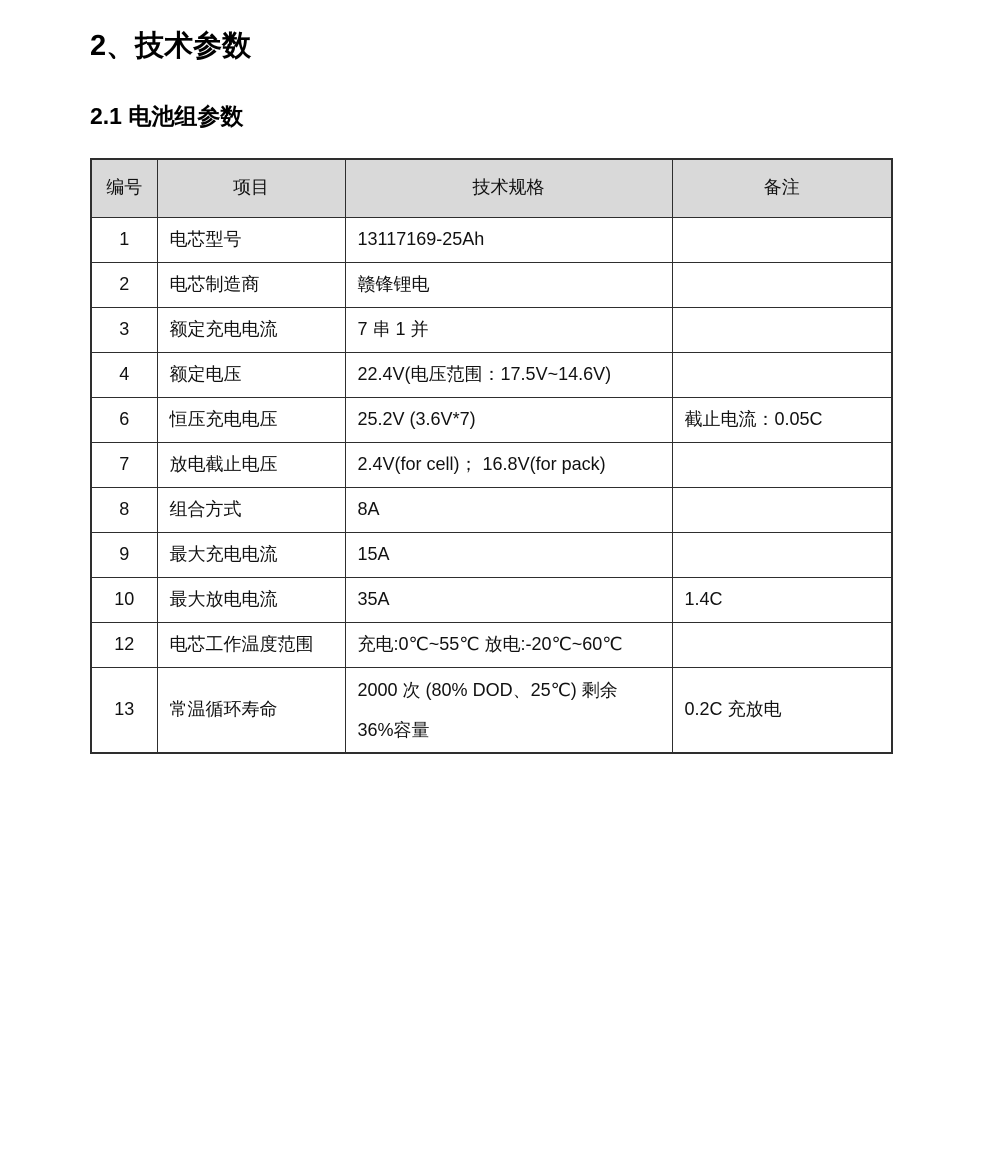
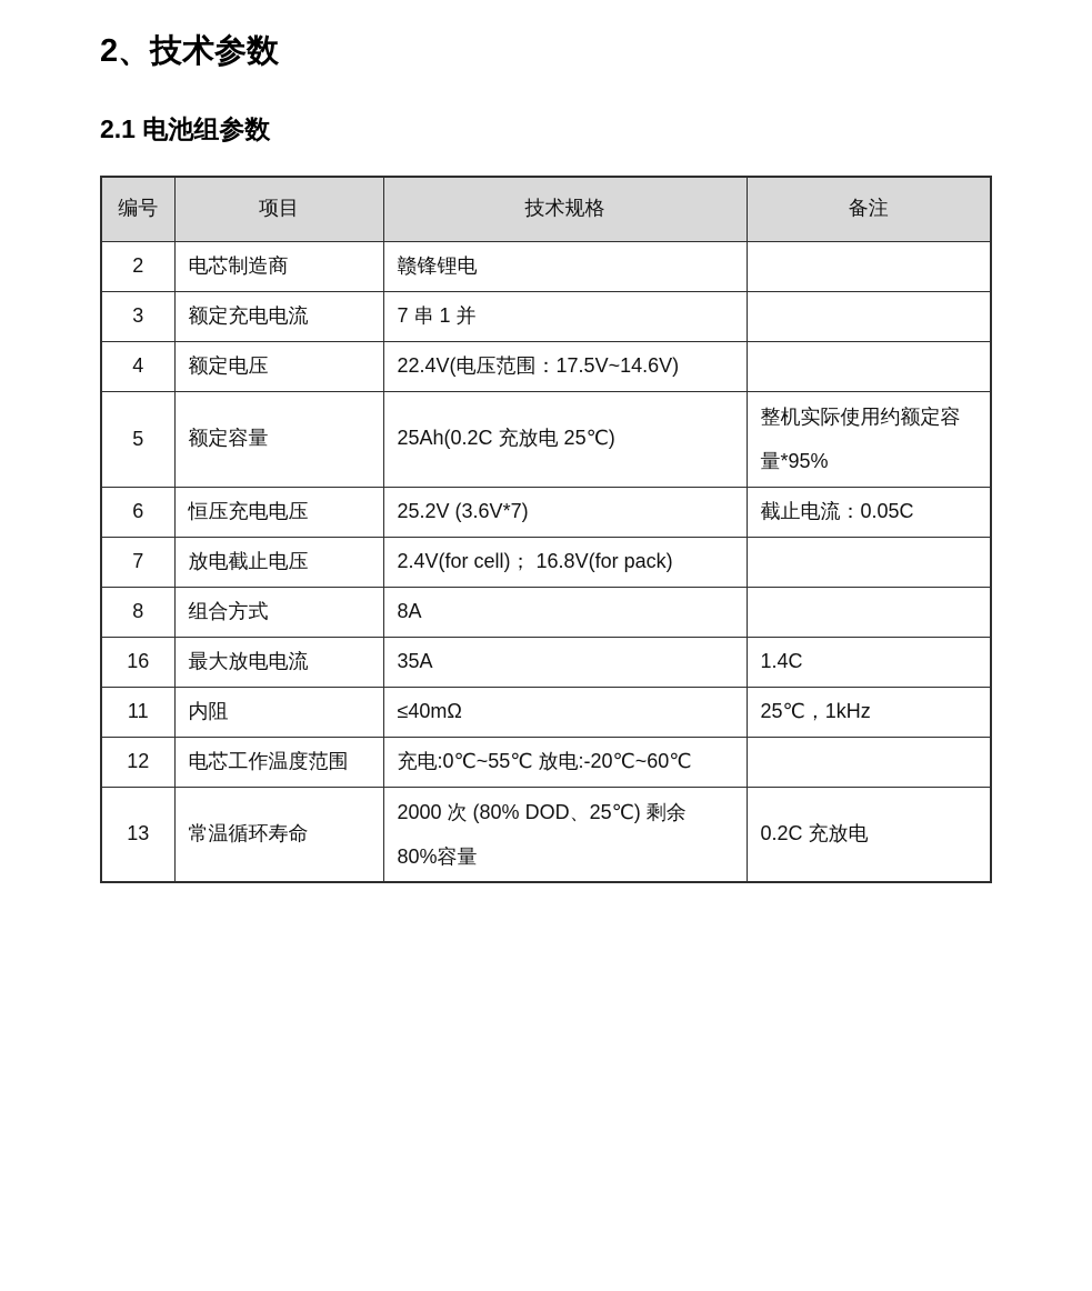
  2、技术参数
  2.1 电池组参数
  编号	项目	技术规格	备注
- 1	电芯型号	13117169-25Ah
  2	电芯制造商	赣锋锂电
  3	额定充电电流	7 串 1 并
  4	额定电压	22.4V(电压范围：17.5V~14.6V)
+ 5	额定容量	25Ah(0.2C 充放电 25℃)	整机实际使用约额定容 量*95%
  6	恒压充电电压	25.2V (3.6V*7)	截止电流：0.05C
  7	放电截止电压	2.4V(for cell)； 16.8V(for pack)
  8	组合方式	8A
- 9	最大充电电流	15A
- 10	最大放电电流	35A	1.4C
+ 16	最大放电电流	35A	1.4C
+ 11	内阻	≤40mΩ	25℃，1kHz
  12	电芯工作温度范围	充电:0℃~55℃ 放电:-20℃~60℃
- 13	常温循环寿命	2000 次 (80% DOD、25℃) 剩余 36%容量	0.2C 充放电
+ 13	常温循环寿命	2000 次 (80% DOD、25℃) 剩余 80%容量	0.2C 充放电
